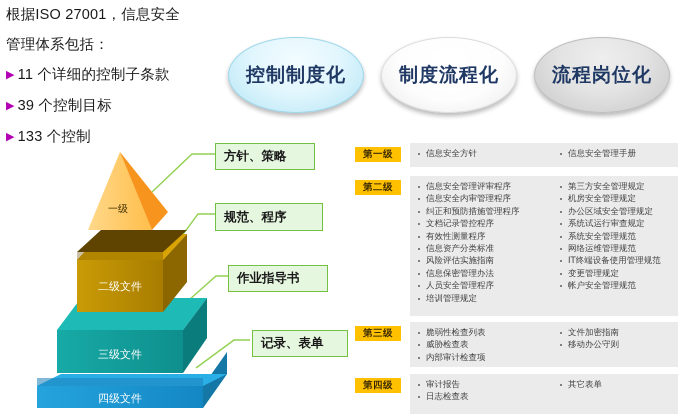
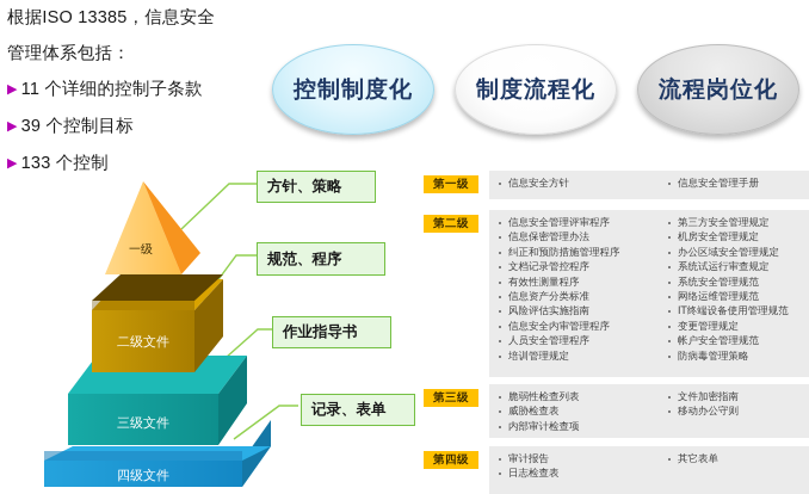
- 根据ISO 27001，信息安全
+ 根据ISO 13385，信息安全
  管理体系包括：
  ▶ 11 个详细的控制子条款
  ▶ 39 个控制目标
  ▶ 133 个控制
  控制制度化
  制度流程化
  流程岗位化
  四级文件
  三级文件
  二级文件
  一级
  方针、策略
  规范、程序
  作业指导书
  记录、表单
  第一级
  第二级
  第三级
  第四级
  信息安全方针
  信息安全管理手册
  信息安全管理评审程序
- 信息安全内审管理程序
+ 信息保密管理办法
  纠正和预防措施管理程序
  文档记录管控程序
  有效性测量程序
  信息资产分类标准
  风险评估实施指南
- 信息保密管理办法
+ 信息安全内审管理程序
  人员安全管理程序
  培训管理规定
  第三方安全管理规定
  机房安全管理规定
  办公区域安全管理规定
  系统试运行审查规定
  系统安全管理规范
  网络运维管理规范
  IT终端设备使用管理规范
  变更管理规定
  帐户安全管理规范
+ 防病毒管理策略
  脆弱性检查列表
  威胁检查表
  内部审计检查项
  文件加密指南
  移动办公守则
  审计报告
  日志检查表
  其它表单
